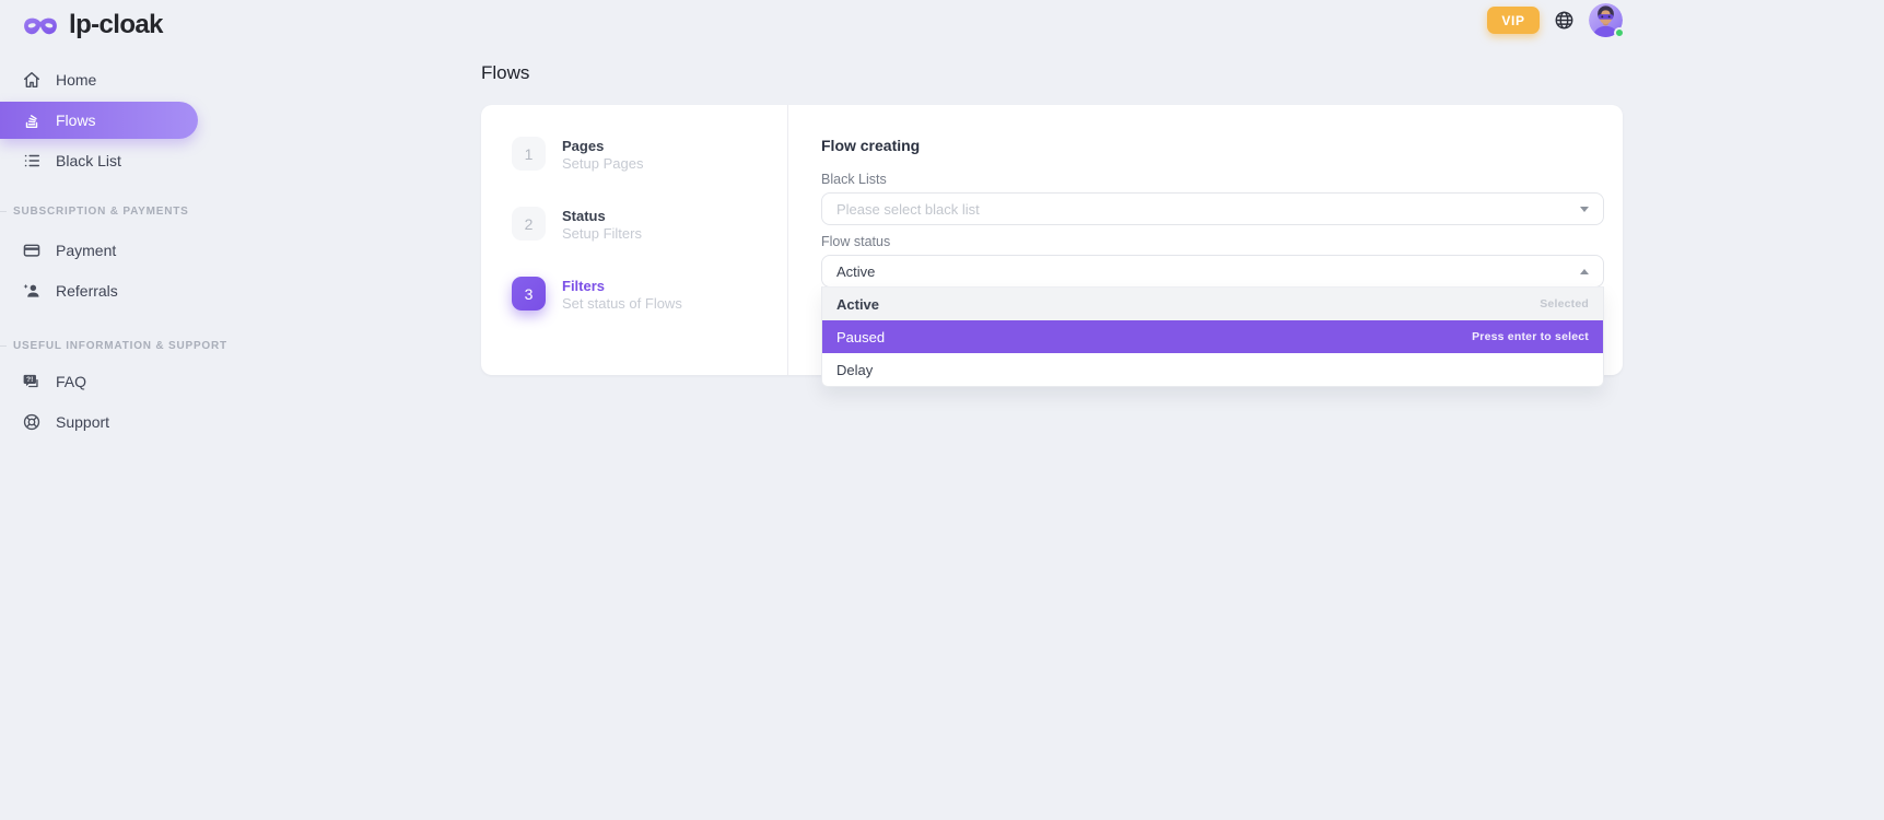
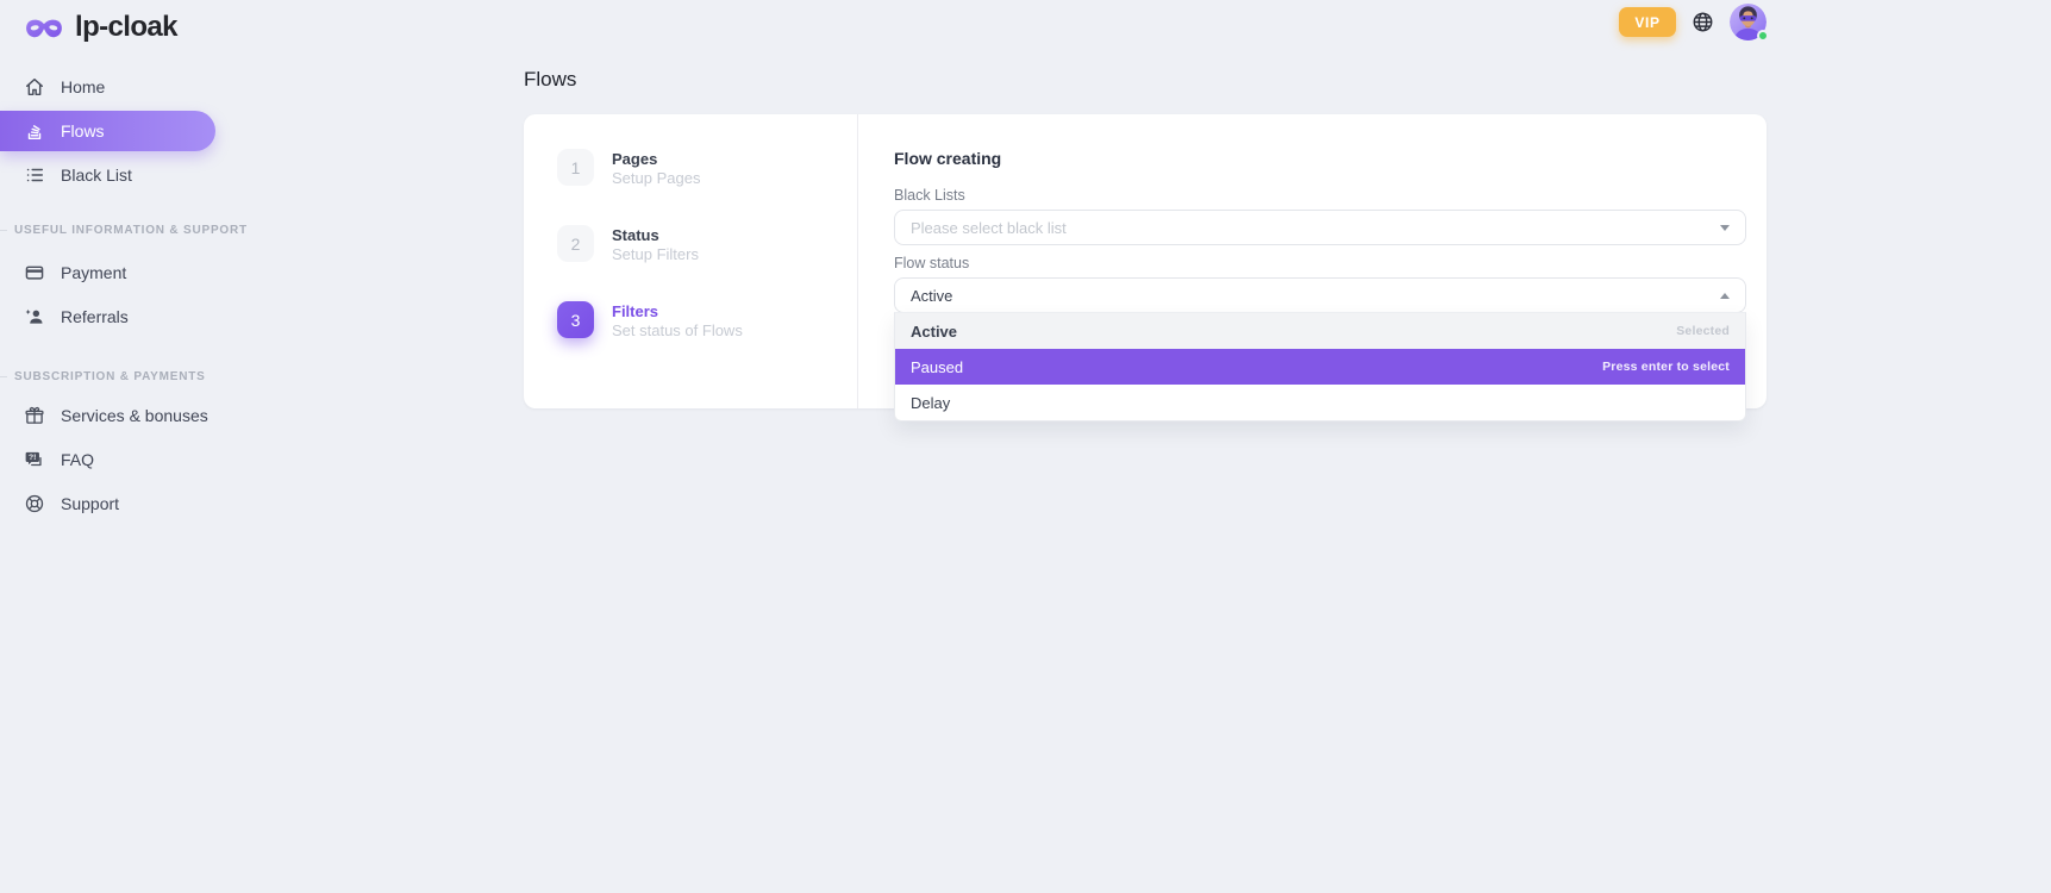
  lp-cloak
  Home
  Flows
  Black List
- SUBSCRIPTION & PAYMENTS
+ USEFUL INFORMATION & SUPPORT
  Payment
  Referrals
- USEFUL INFORMATION & SUPPORT
+ SUBSCRIPTION & PAYMENTS
+ Services & bonuses
  FAQ
  Support
  VIP
  Flows
  1
  Pages
  Setup Pages
  2
  Status
  Setup Filters
  3
  Filters
  Set status of Flows
  Flow creating
  Black Lists
  Please select black list
  Flow status
  Active
  Active
  Selected
  Paused
  Press enter to select
  Delay
